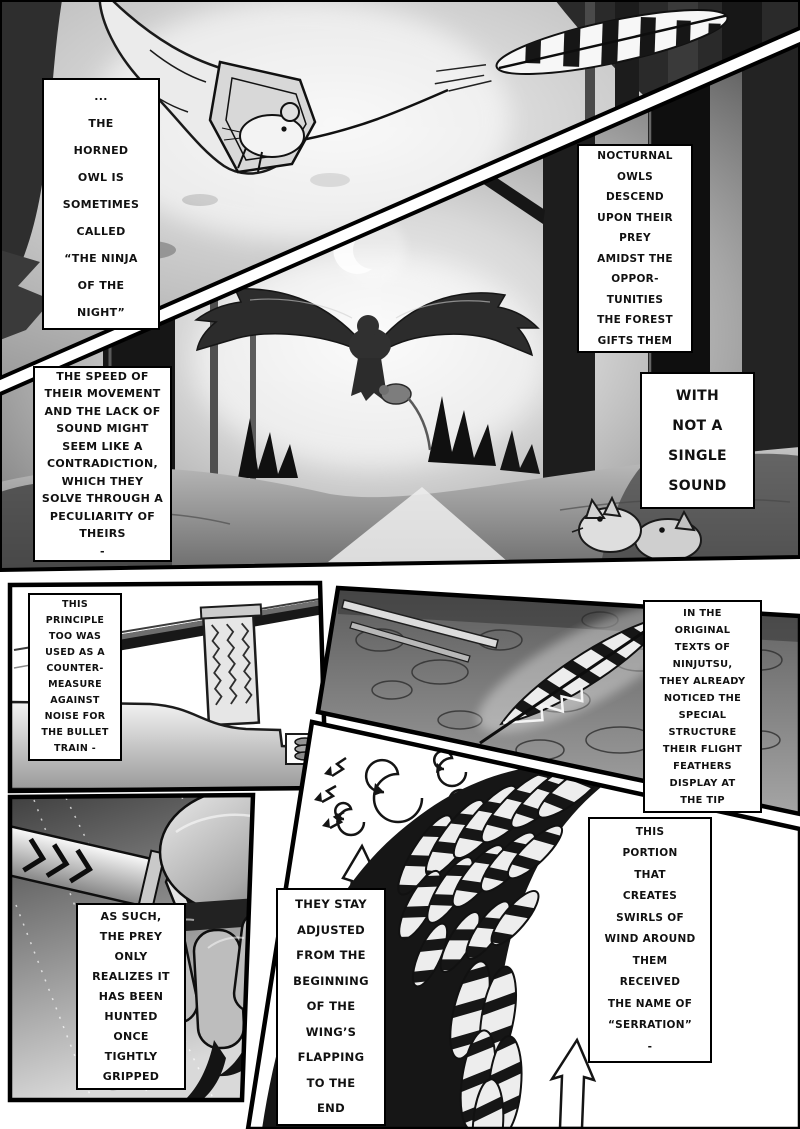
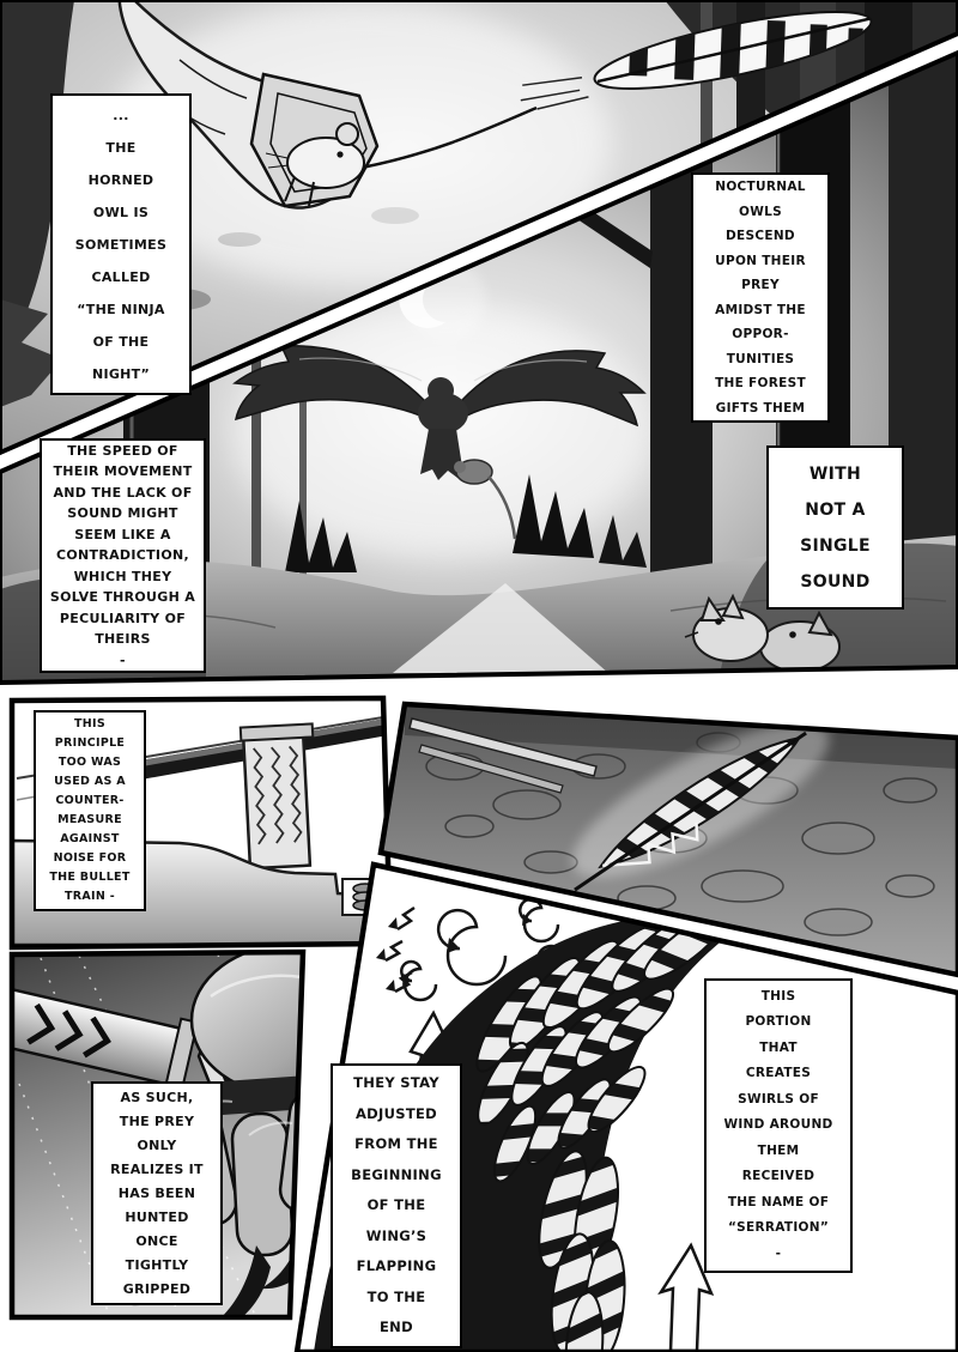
  ...
  THE
  HORNED
  OWL IS
  SOMETIMES
  CALLED
  “THE NINJA
  OF THE
  NIGHT”
  NOCTURNAL
  OWLS
  DESCEND
  UPON THEIR
  PREY
  AMIDST THE
  OPPOR-
  TUNITIES
  THE FOREST
  GIFTS THEM
  THE SPEED OF
  THEIR MOVEMENT
  AND THE LACK OF
  SOUND MIGHT
  SEEM LIKE A
  CONTRADICTION,
  WHICH THEY
  SOLVE THROUGH A
  PECULIARITY OF
  THEIRS
  -
  WITH
  NOT A
  SINGLE
  SOUND
  THIS
  PRINCIPLE
  TOO WAS
  USED AS A
  COUNTER-
  MEASURE
  AGAINST
  NOISE FOR
  THE BULLET
  TRAIN -
- IN THE
- ORIGINAL
- TEXTS OF
- NINJUTSU,
- THEY ALREADY
- NOTICED THE
- SPECIAL
- STRUCTURE
- THEIR FLIGHT
- FEATHERS
- DISPLAY AT
- THE TIP
  AS SUCH,
  THE PREY
  ONLY
  REALIZES IT
  HAS BEEN
  HUNTED
  ONCE
  TIGHTLY
  GRIPPED
  THEY STAY
  ADJUSTED
  FROM THE
  BEGINNING
  OF THE
  WING’S
  FLAPPING
  TO THE
  END
  THIS
  PORTION
  THAT
  CREATES
  SWIRLS OF
  WIND AROUND
  THEM
  RECEIVED
  THE NAME OF
  “SERRATION”
  -
